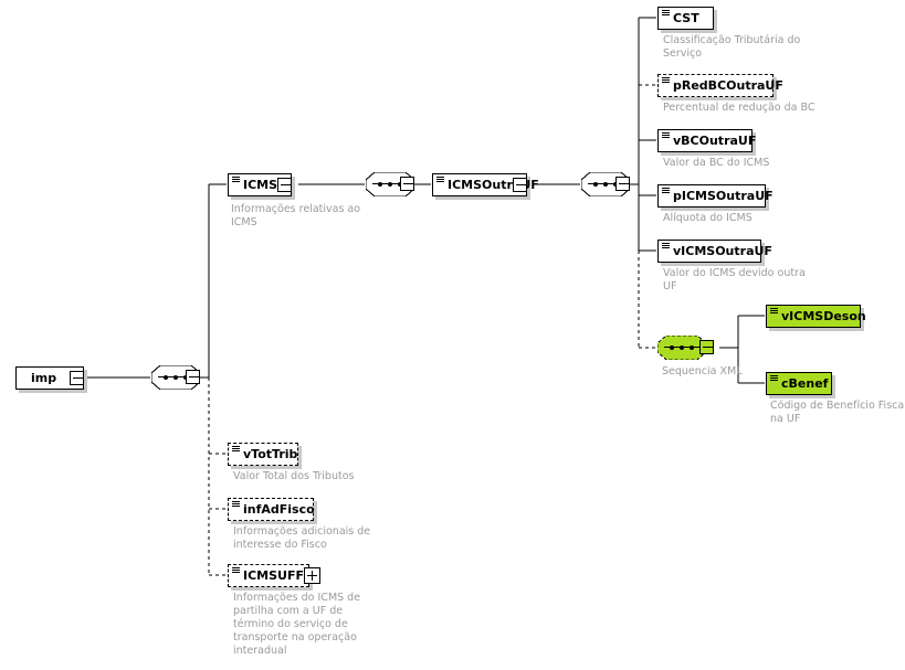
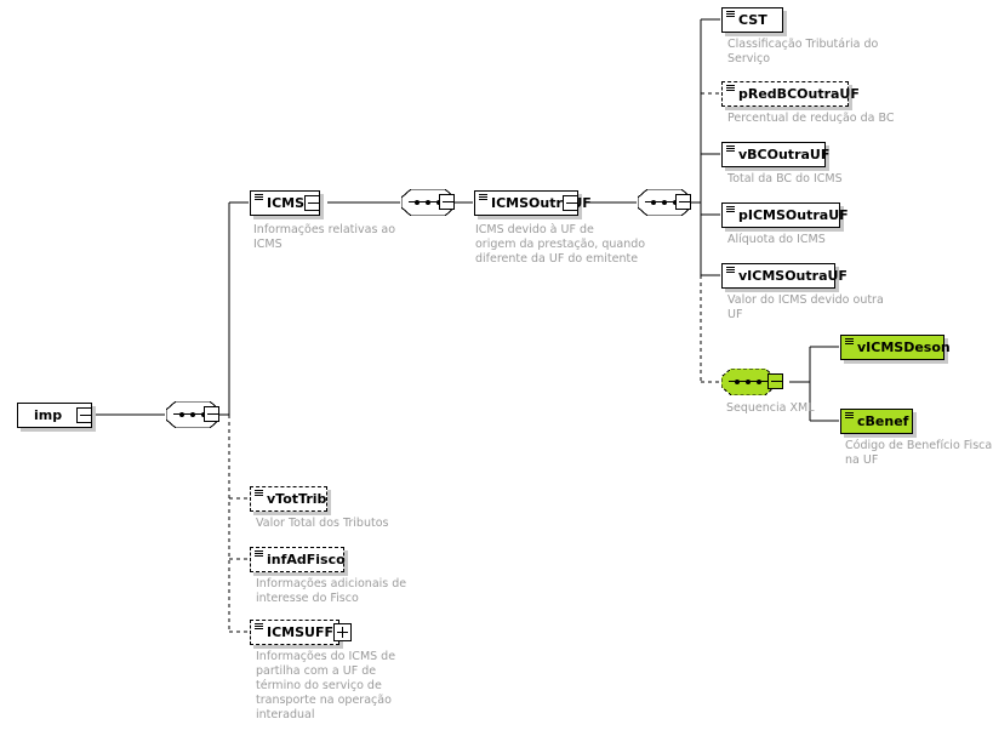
  imp
  ICMS
  Informações relativas ao
  ICMS
  ICMSOutrF
+ ICMS devido à UF de
+ origem da prestação, quando
+ diferente da UF do emitente
  CST
  Classificação Tributária do
  Serviço
  pRedBCOutraUF
  Percentual de redução da BC
  vBCOutraUF
- Valor da BC do ICMS
+ Total da BC do ICMS
  pICMSOutraUF
  Alíquota do ICMS
  vICMSOutraUF
  Valor do ICMS devido outra
  UF
  Sequencia XML
  vICMSDeson
  cBenef
  Código de Benefício Fisca
  na UF
  vTotTrib
  Valor Total dos Tributos
  infAdFisco
  Informações adicionais de
  interesse do Fisco
  ICMSUFF
  Informações do ICMS de
  partilha com a UF de
  término do serviço de
  transporte na operação
  interadual
